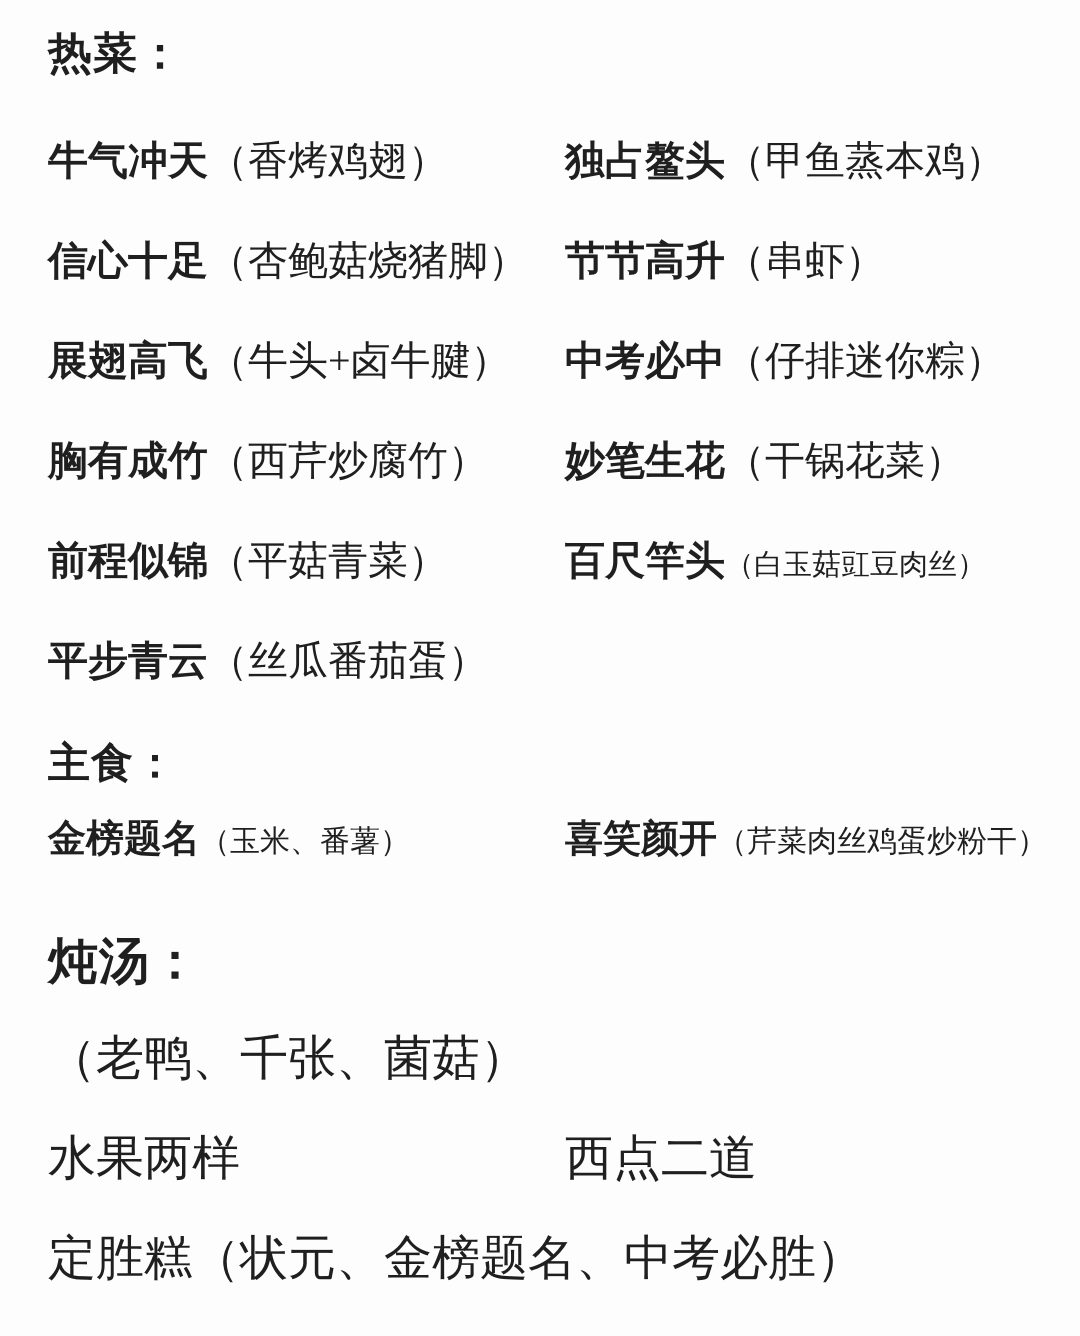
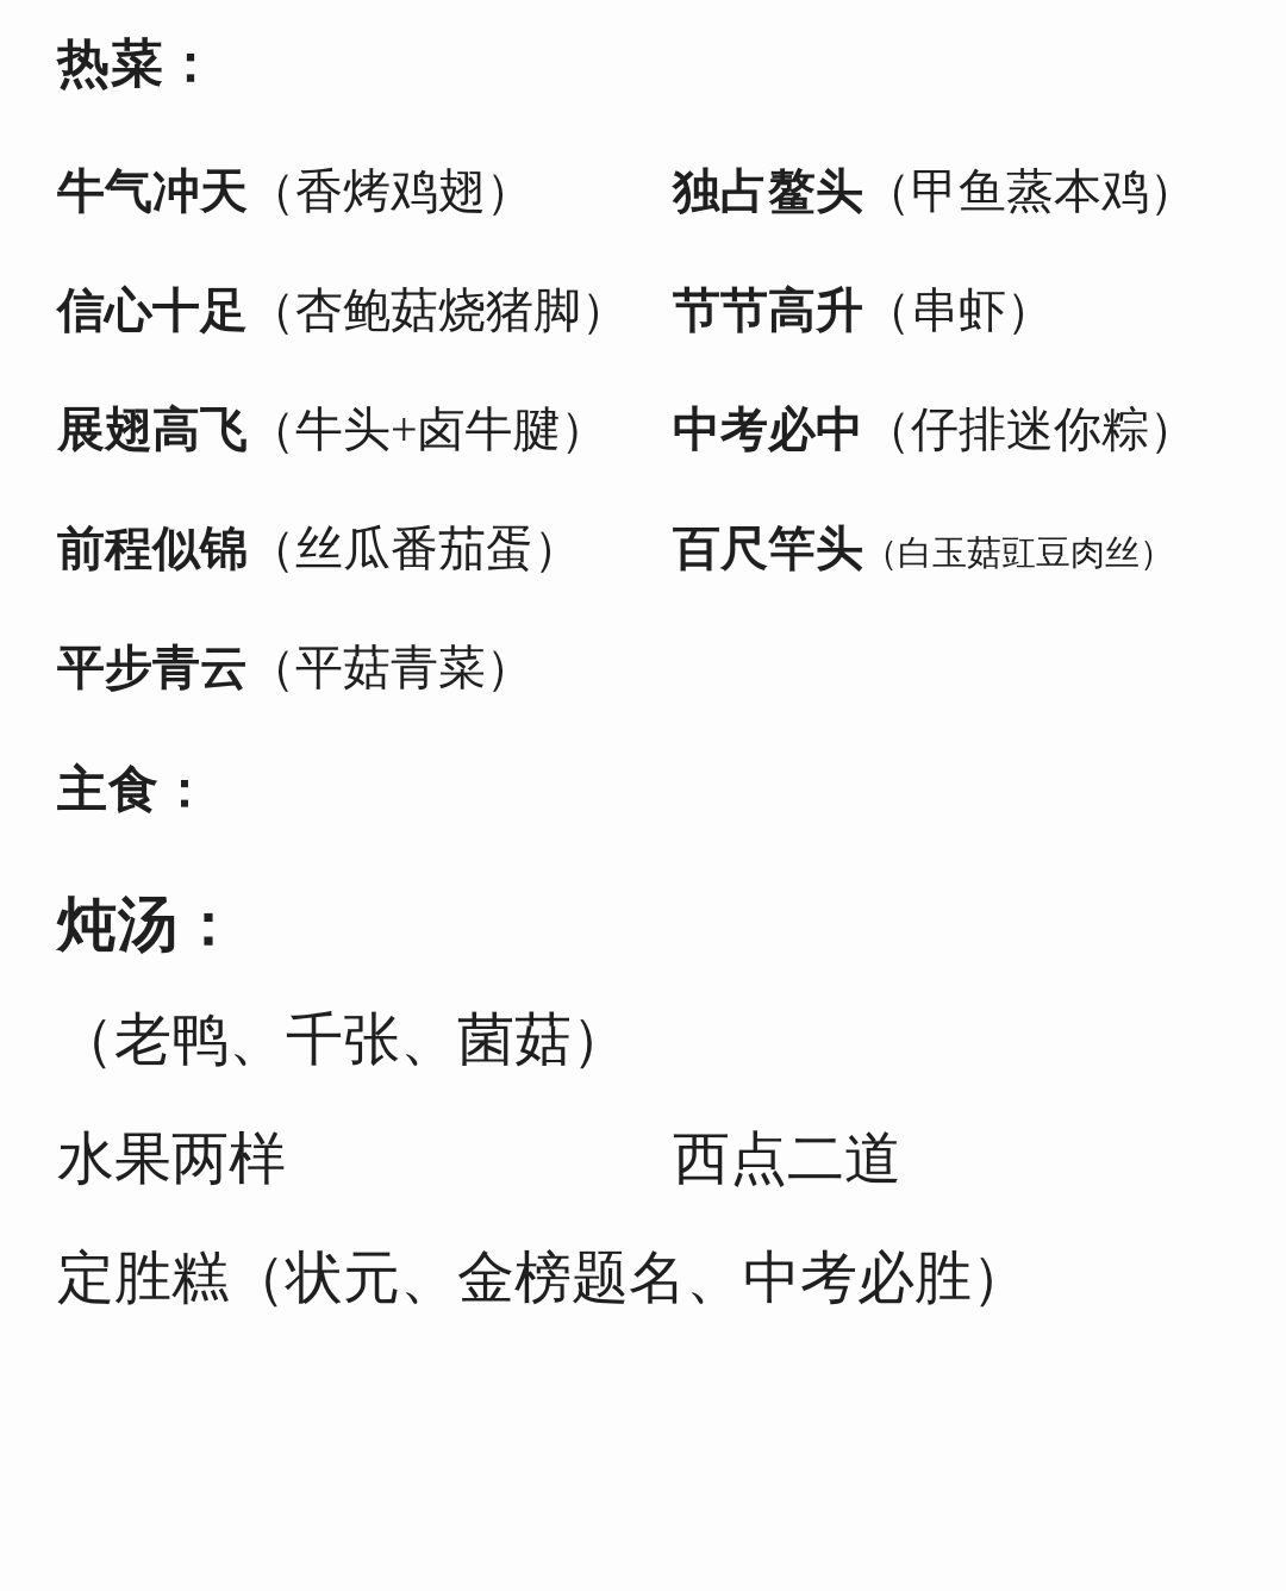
  热菜：
  牛气冲天（香烤鸡翅）
  独占鳌头（甲鱼蒸本鸡）
  信心十足（杏鲍菇烧猪脚）
  节节高升（串虾）
  展翅高飞（牛头+卤牛腱）
  中考必中（仔排迷你粽）
- 胸有成竹（西芹炒腐竹）
- 妙笔生花（干锅花菜）
- 前程似锦（平菇青菜）
+ 前程似锦（丝瓜番茄蛋）
  百尺竿头（白玉菇豇豆肉丝）
- 平步青云（丝瓜番茄蛋）
+ 平步青云（平菇青菜）
  主食：
- 金榜题名（玉米、番薯）
- 喜笑颜开（芹菜肉丝鸡蛋炒粉干）
  炖汤：
  （老鸭、千张、菌菇）
  水果两样
  西点二道
  定胜糕
  （状元、金榜题名、中考必胜）
